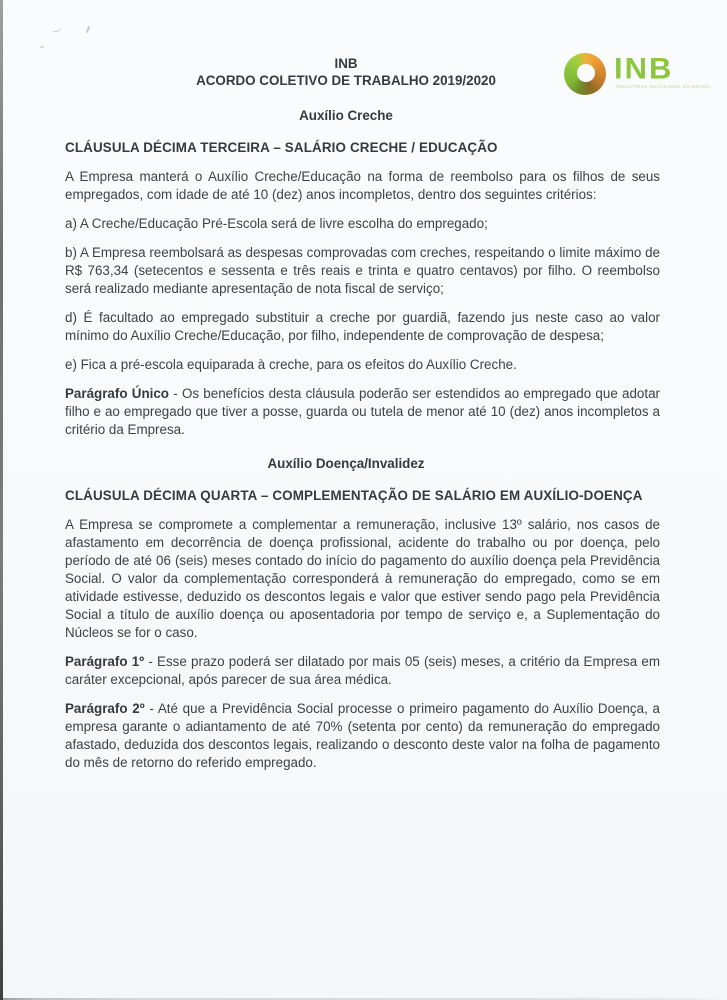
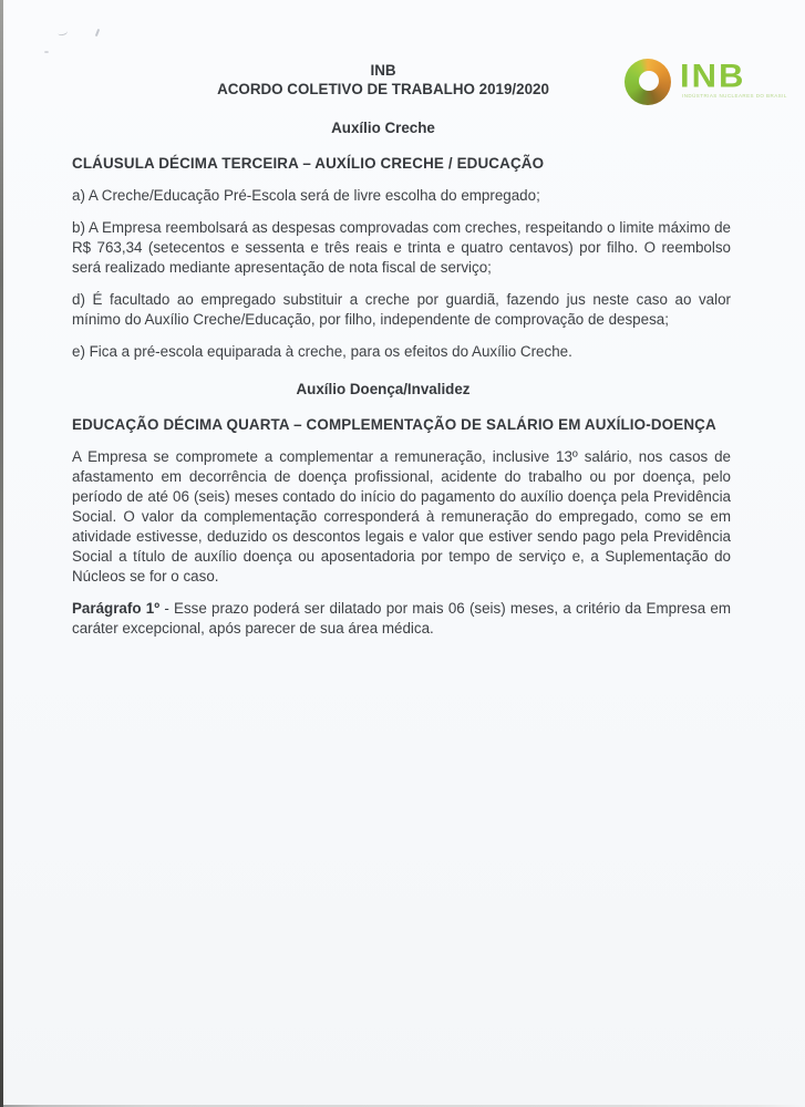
  INB
  INB
  ACORDO COLETIVO DE TRABALHO 2019/2020
  Auxílio Creche
- CLÁUSULA DÉCIMA TERCEIRA – SALÁRIO CRECHE / EDUCAÇÃO
+ CLÁUSULA DÉCIMA TERCEIRA – AUXÍLIO CRECHE / EDUCAÇÃO
- A Empresa manterá o Auxílio Creche/Educação na forma de reembolso para os filhos de seus empregados, com idade de até 10 (dez) anos incompletos, dentro dos seguintes critérios:
  a) A Creche/Educação Pré-Escola será de livre escolha do empregado;
  b) A Empresa reembolsará as despesas comprovadas com creches, respeitando o limite máximo de R$ 763,34 (setecentos e sessenta e três reais e trinta e quatro centavos) por filho. O reembolso será realizado mediante apresentação de nota fiscal de serviço;
  d) É facultado ao empregado substituir a creche por guardiã, fazendo jus neste caso ao valor mínimo do Auxílio Creche/Educação, por filho, independente de comprovação de despesa;
  e) Fica a pré-escola equiparada à creche, para os efeitos do Auxílio Creche.
- Parágrafo Único - Os benefícios desta cláusula poderão ser estendidos ao empregado que adotar filho e ao empregado que tiver a posse, guarda ou tutela de menor até 10 (dez) anos incompletos a critério da Empresa.
  Auxílio Doença/Invalidez
- CLÁUSULA DÉCIMA QUARTA – COMPLEMENTAÇÃO DE SALÁRIO EM AUXÍLIO-DOENÇA
+ EDUCAÇÃO DÉCIMA QUARTA – COMPLEMENTAÇÃO DE SALÁRIO EM AUXÍLIO-DOENÇA
  A Empresa se compromete a complementar a remuneração, inclusive 13º salário, nos casos de afastamento em decorrência de doença profissional, acidente do trabalho ou por doença, pelo período de até 06 (seis) meses contado do início do pagamento do auxílio doença pela Previdência Social. O valor da complementação corresponderá à remuneração do empregado, como se em atividade estivesse, deduzido os descontos legais e valor que estiver sendo pago pela Previdência Social a título de auxílio doença ou aposentadoria por tempo de serviço e, a Suplementação do Núcleos se for o caso.
- Parágrafo 1º - Esse prazo poderá ser dilatado por mais 05 (seis) meses, a critério da Empresa em caráter excepcional, após parecer de sua área médica.
+ Parágrafo 1º - Esse prazo poderá ser dilatado por mais 06 (seis) meses, a critério da Empresa em caráter excepcional, após parecer de sua área médica.
- Parágrafo 2º - Até que a Previdência Social processe o primeiro pagamento do Auxílio Doença, a empresa garante o adiantamento de até 70% (setenta por cento) da remuneração do empregado afastado, deduzida dos descontos legais, realizando o desconto deste valor na folha de pagamento do mês de retorno do referido empregado.
